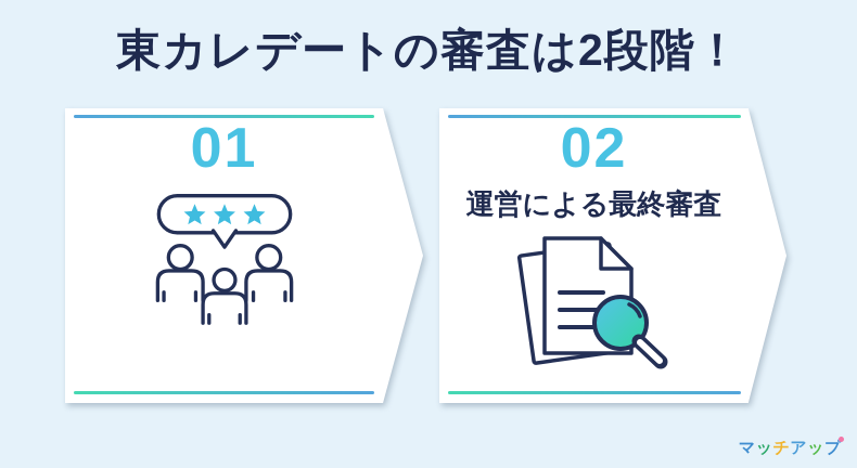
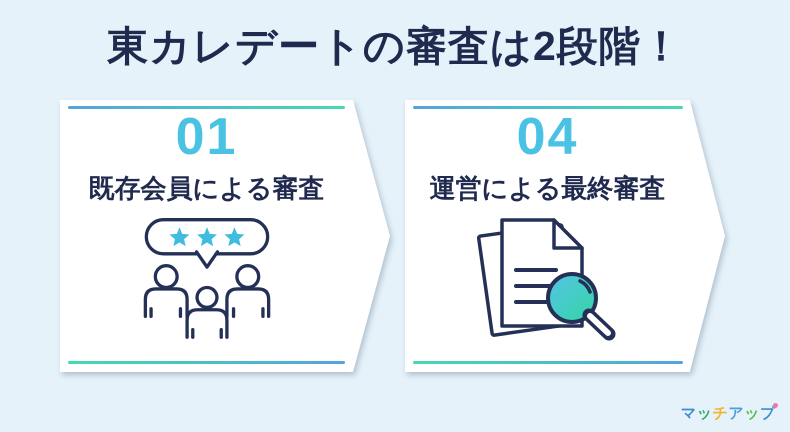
  東カレデートの審査は2段階！
  01
+ 既存会員による審査
- 02
+ 04
  運営による最終審査
  マッチアップ
